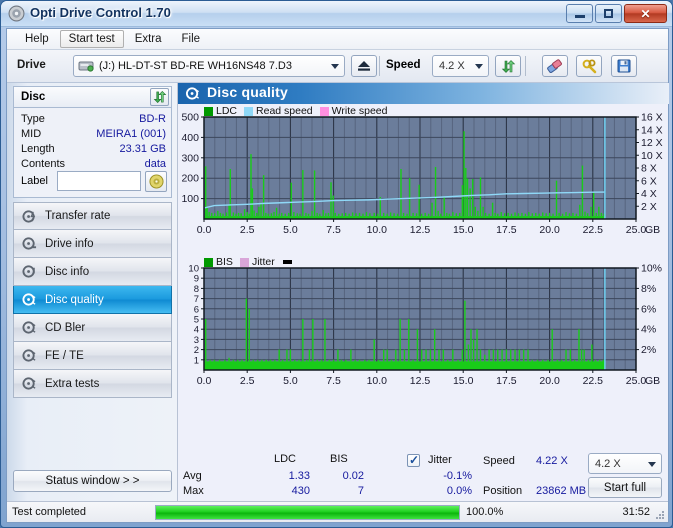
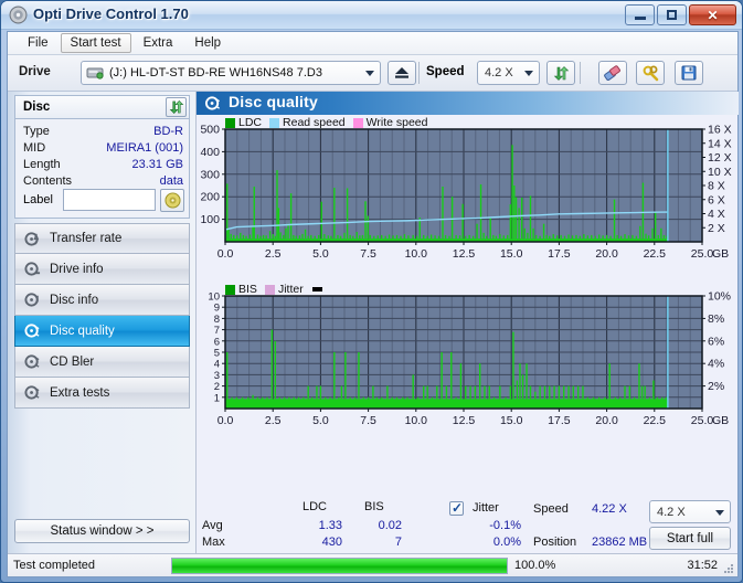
  Opti Drive Control 1.70
  ✕
- Help
+ File
  Start test
  Extra
- File
+ Help
  Drive
  (J:) HL-DT-ST BD-RE WH16NS48 7.D3
  Speed
  4.2 X
  Disc
  Type
  BD-R
  MID
  MEIRA1 (001)
  Length
  23.31 GB
  Contents
  data
  Label
  Transfer rate
  Drive info
  Disc info
  Disc quality
  CD Bler
- FE / TE
  Extra tests
  Status window > >
  Disc quality
  LDC
  Read speed
  Write speed
  100
  200
  300
  400
  500
  2 X
  4 X
  6 X
  8 X
  10 X
  12 X
  14 X
  16 X
  0.0
  2.5
  5.0
  7.5
  10.0
  12.5
  15.0
  17.5
  20.0
  22.5
  25.0
  GB
  BIS
  Jitter
  1
  2
  3
  4
  5
  6
  7
  8
  9
  10
  2%
  4%
  6%
  8%
  10%
  0.0
  2.5
  5.0
  7.5
  10.0
  12.5
  15.0
  17.5
  20.0
  22.5
  25.0
  GB
  LDC
  BIS
  ✓
  Jitter
  Avg
  Max
  1.33
  430
  0.02
  7
  -0.1%
  0.0%
  Speed
  4.22 X
  Position
  23862 MB
  4.2 X
  Start full
  Test completed
  100.0%
  31:52
